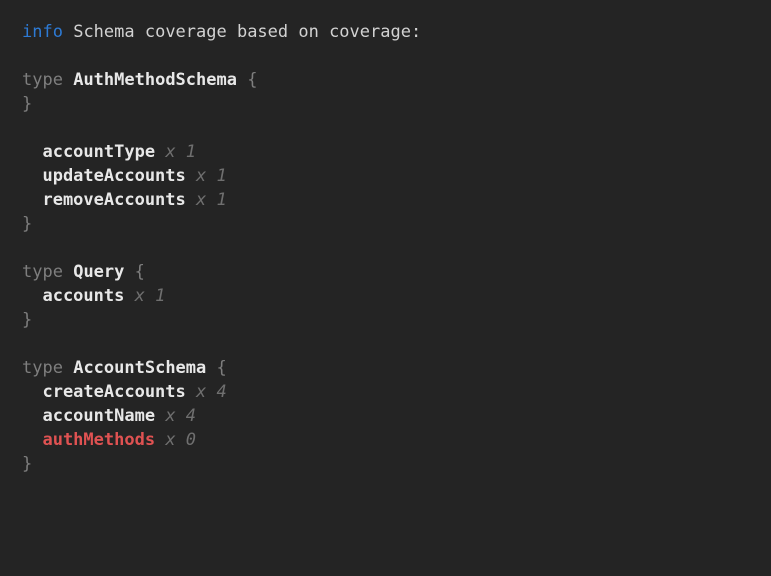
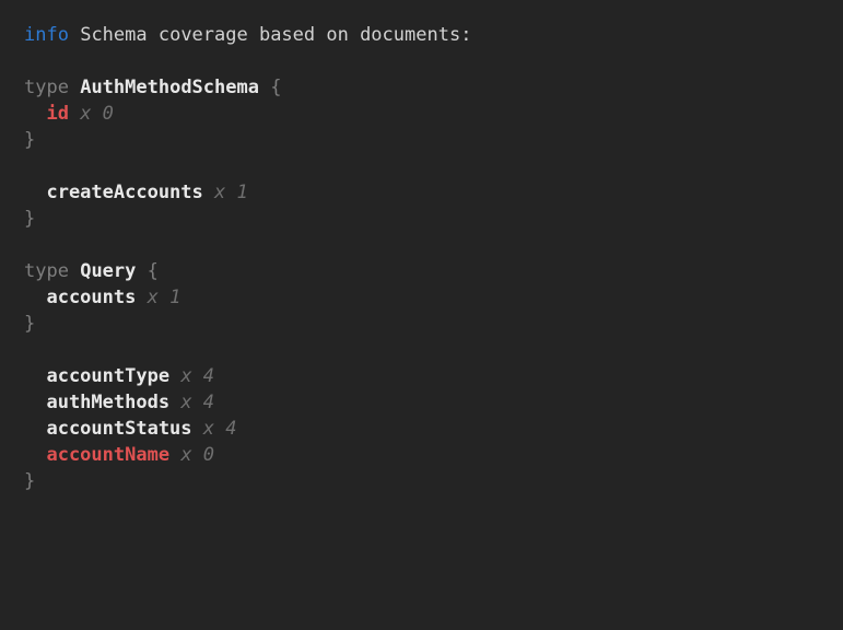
- info Schema coverage based on coverage:
+ info Schema coverage based on documents:
  type AuthMethodSchema {
+ id x 0
  }
- accountType x 1
+ createAccounts x 1
- updateAccounts x 1
- removeAccounts x 1
  }
  type Query {
  accounts x 1
  }
- type AccountSchema {
- createAccounts x 4
+ accountType x 4
- accountName x 4
+ authMethods x 4
+ accountStatus x 4
- authMethods x 0
+ accountName x 0
  }
